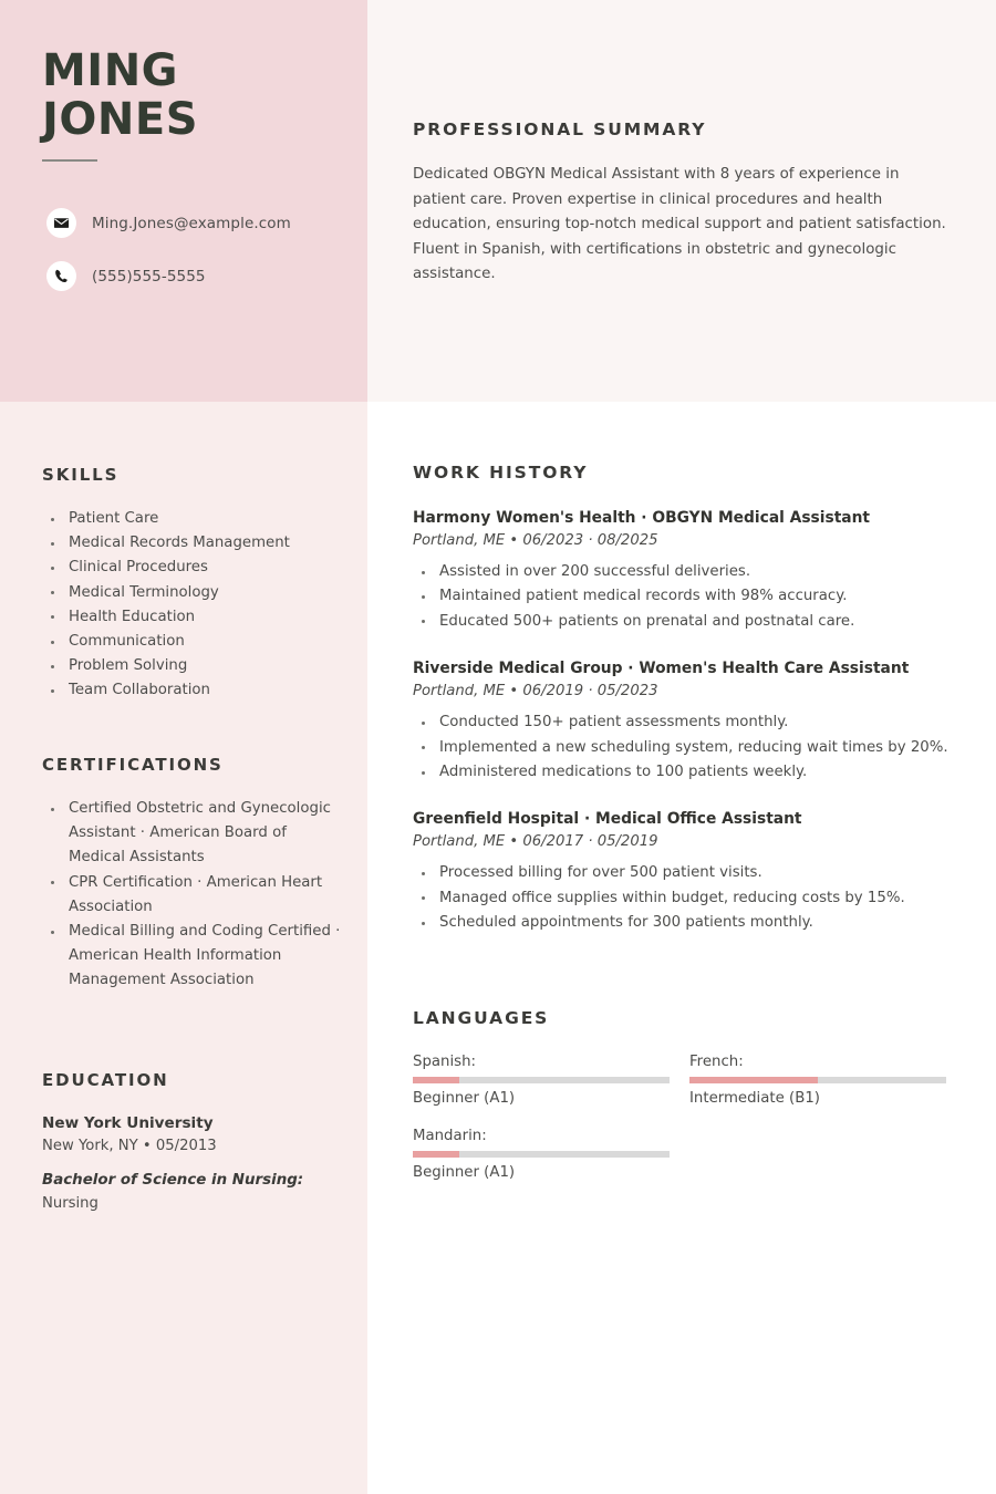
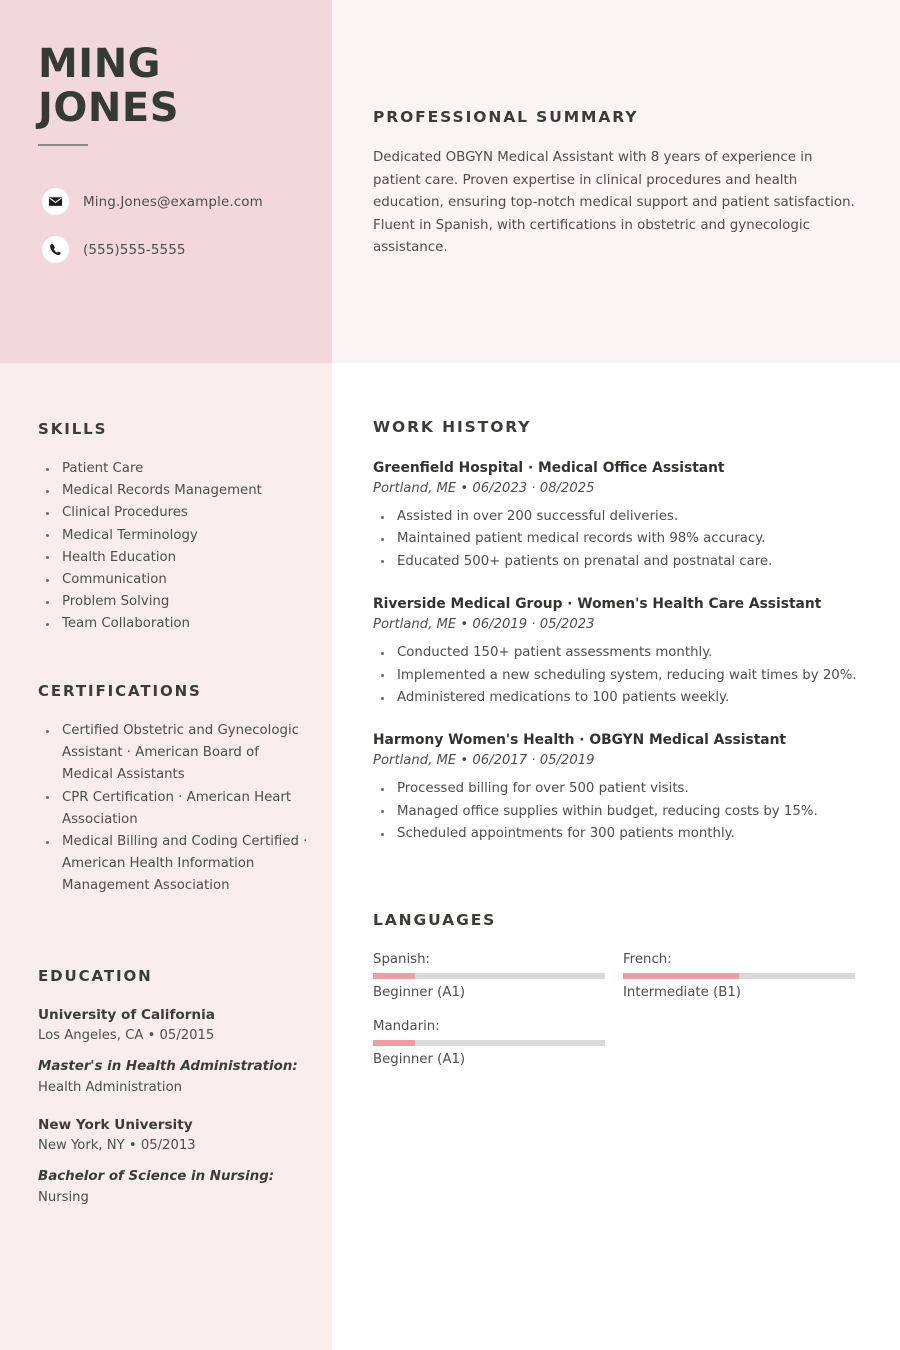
  MING
  JONES
  Ming.Jones@example.com
  (555)555-5555
  PROFESSIONAL SUMMARY
  Dedicated OBGYN Medical Assistant with 8 years of experience in patient care. Proven expertise in clinical procedures and health education, ensuring top-notch medical support and patient satisfaction. Fluent in Spanish, with certifications in obstetric and gynecologic assistance.
  SKILLS
  Patient Care
  Medical Records Management
  Clinical Procedures
  Medical Terminology
  Health Education
  Communication
  Problem Solving
  Team Collaboration
  CERTIFICATIONS
  Certified Obstetric and Gynecologic Assistant · American Board of Medical Assistants
  CPR Certification · American Heart Association
  Medical Billing and Coding Certified · American Health Information Management Association
  EDUCATION
+ University of California
+ Los Angeles, CA • 05/2015
+ Master's in Health Administration:
+ Health Administration
  New York University
  New York, NY • 05/2013
  Bachelor of Science in Nursing:
  Nursing
  WORK HISTORY
- Harmony Women's Health · OBGYN Medical Assistant
+ Greenfield Hospital · Medical Office Assistant
  Portland, ME • 06/2023 · 08/2025
  Assisted in over 200 successful deliveries.
  Maintained patient medical records with 98% accuracy.
  Educated 500+ patients on prenatal and postnatal care.
  Riverside Medical Group · Women's Health Care Assistant
  Portland, ME • 06/2019 · 05/2023
  Conducted 150+ patient assessments monthly.
  Implemented a new scheduling system, reducing wait times by 20%.
  Administered medications to 100 patients weekly.
- Greenfield Hospital · Medical Office Assistant
+ Harmony Women's Health · OBGYN Medical Assistant
  Portland, ME • 06/2017 · 05/2019
  Processed billing for over 500 patient visits.
  Managed office supplies within budget, reducing costs by 15%.
  Scheduled appointments for 300 patients monthly.
  LANGUAGES
  Spanish:
  Beginner (A1)
  French:
  Intermediate (B1)
  Mandarin:
  Beginner (A1)
